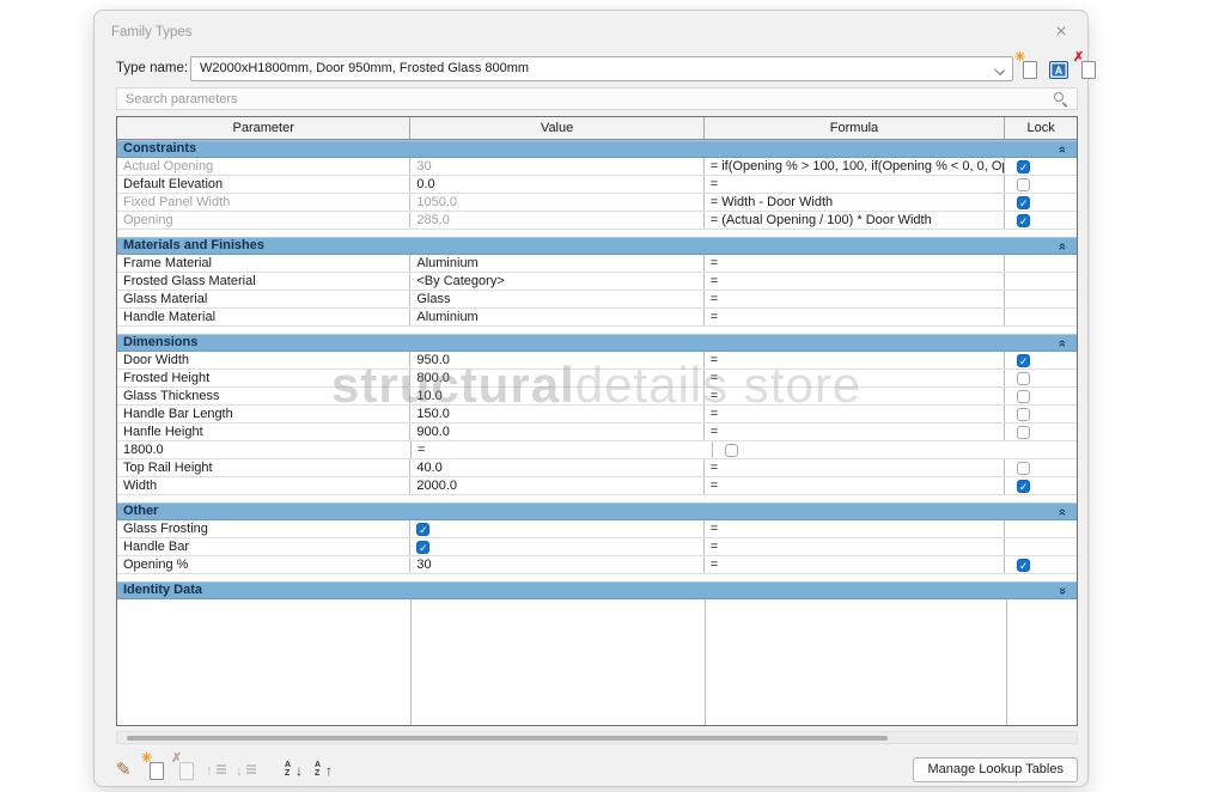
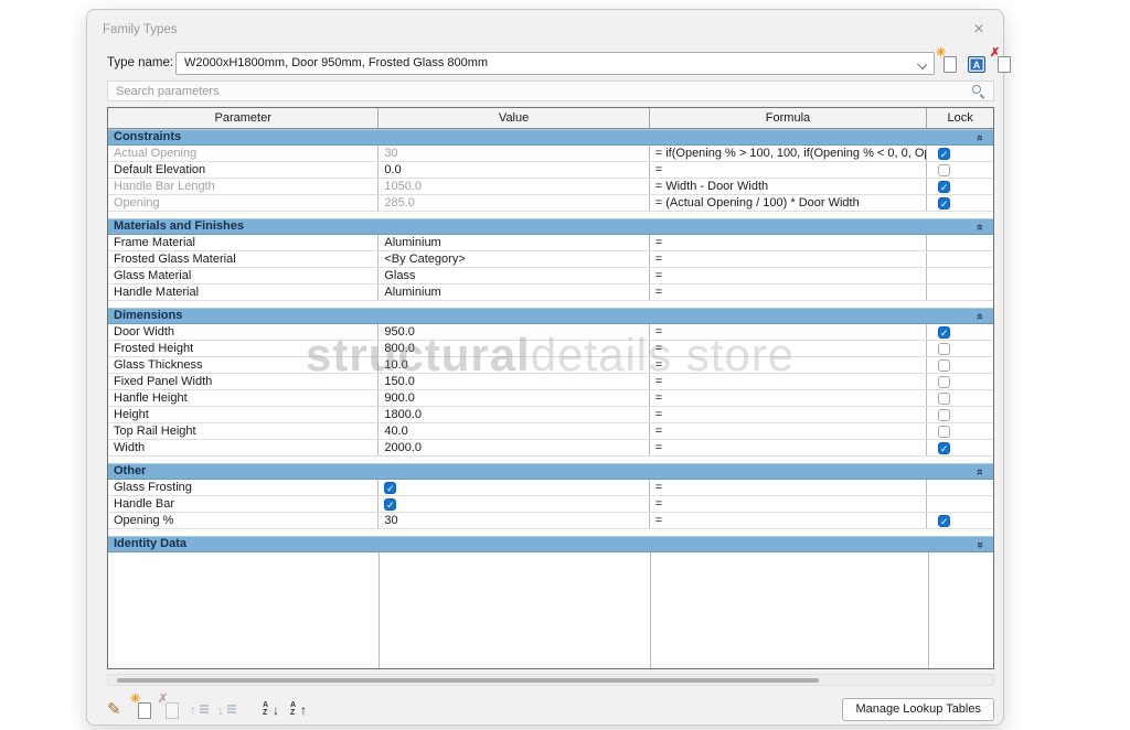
  Family Types
  ×
  Type name:
  W2000xH1800mm, Door 950mm, Frosted Glass 800mm
  ✳
  A
  ✗
  Search parameters
  Parameter
  Value
  Formula
  Lock
  Constraints
  Actual Opening
  30
  = if(Opening % > 100, 100, if(Opening % < 0, 0, O
  ✓
  Default Elevation
  0.0
  =
- Fixed Panel Width
+ Handle Bar Length
  1050.0
  = Width - Door Width
  ✓
  Opening
  285.0
  = (Actual Opening / 100) * Door Width
  ✓
  Materials and Finishes
  Frame Material
  Aluminium
  =
  Frosted Glass Material
  <By Category>
  =
  Glass Material
  Glass
  =
  Handle Material
  Aluminium
  =
  Dimensions
  Door Width
  950.0
  =
  ✓
  Frosted Height
  800.0
  =
  Glass Thickness
  10.0
  =
- Handle Bar Length
+ Fixed Panel Width
  150.0
  =
  Hanfle Height
  900.0
  =
+ Height
  1800.0
  =
  Top Rail Height
  40.0
  =
  Width
  2000.0
  =
  ✓
  Other
  Glass Frosting
  ✓
  =
  Handle Bar
  ✓
  =
  Opening %
  30
  =
  ✓
  Identity Data
  ✎
  ✳
  ✗
  ↑
  ↓
  ↓
  ↑
  Manage Lookup Tables
  structuraldetails store
